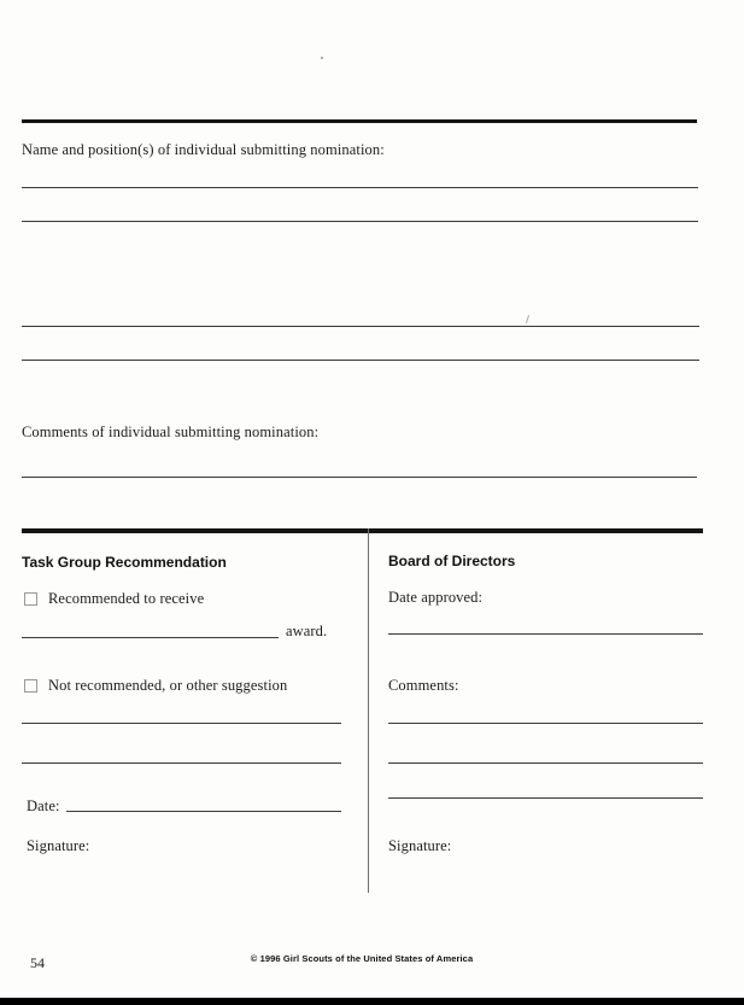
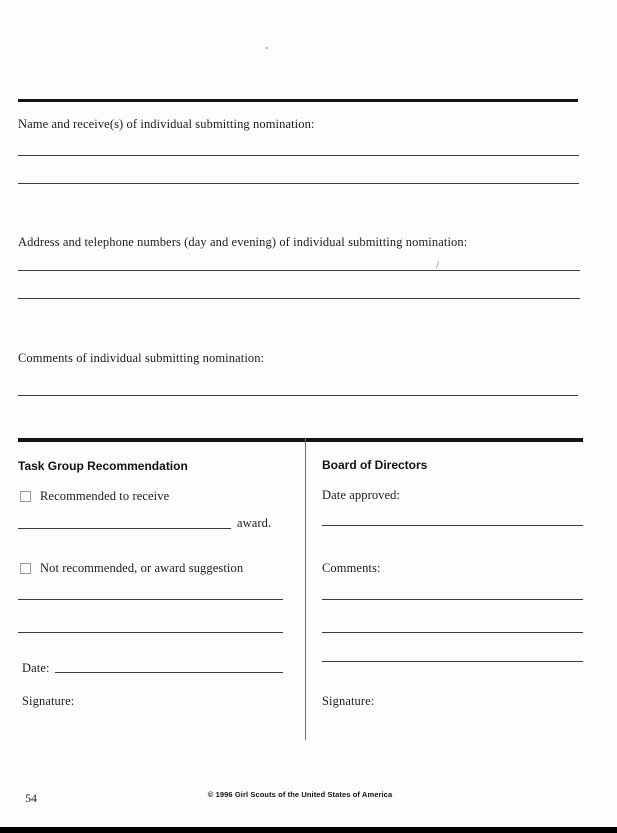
- Name and position(s) of individual submitting nomination:
+ Name and receive(s) of individual submitting nomination:
+ Address and telephone numbers (day and evening) of individual submitting nomination:
  Comments of individual submitting nomination:
  Task Group Recommendation
  Recommended to receive
  award.
- Not recommended, or other suggestion
+ Not recommended, or award suggestion
  Date:
  Signature:
  Board of Directors
  Date approved:
  Comments:
  Signature:
  54
  © 1996 Girl Scouts of the United States of America
